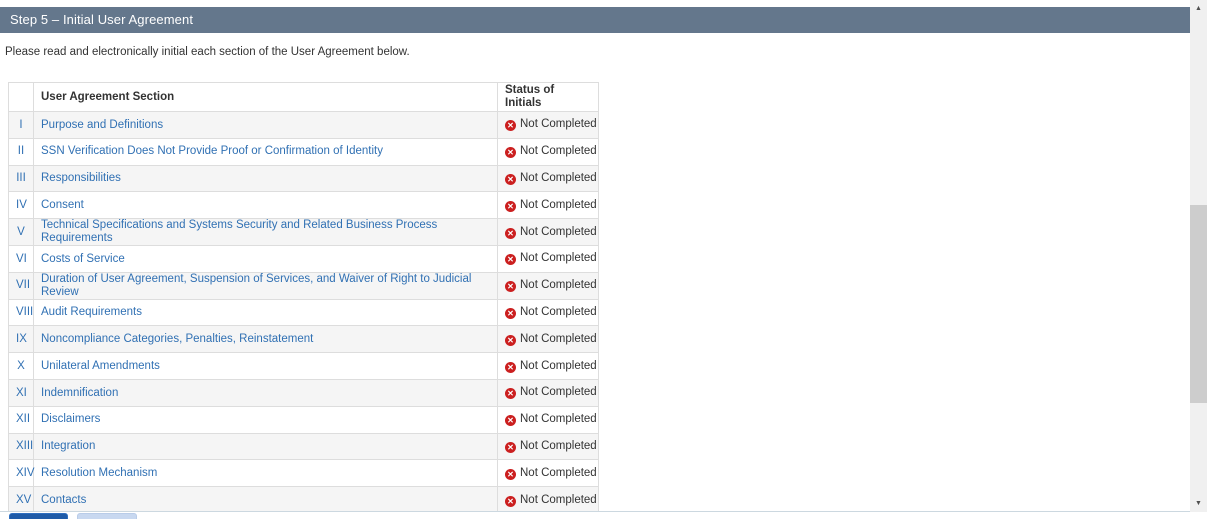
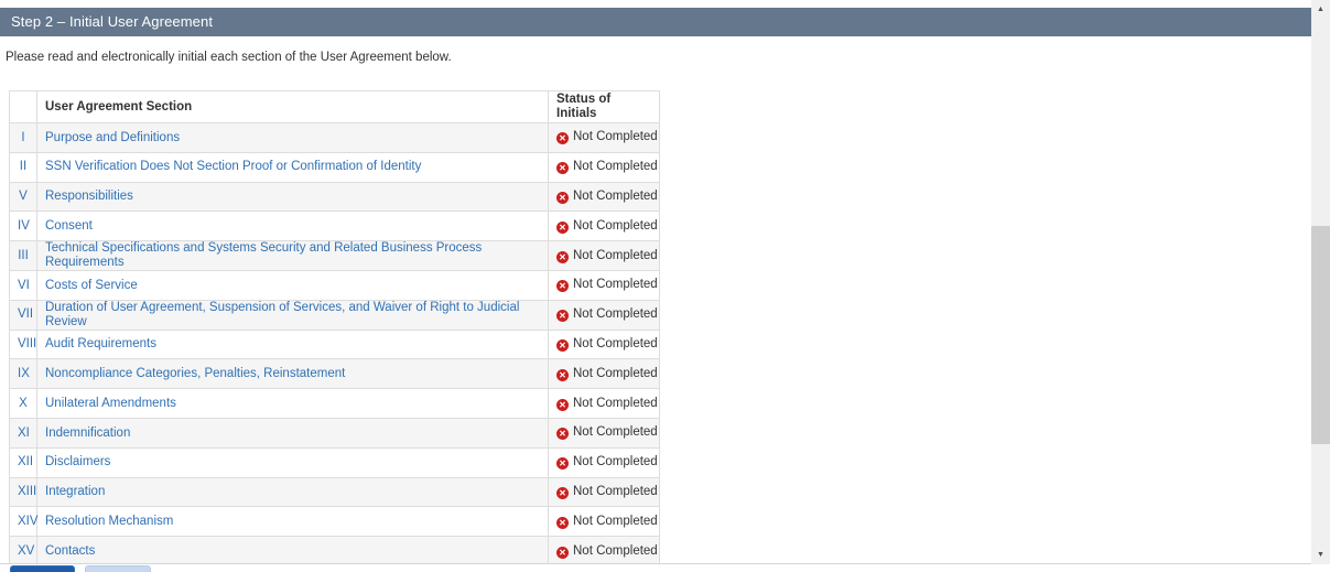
- Step 5 – Initial User Agreement
+ Step 2 – Initial User Agreement
  Please read and electronically initial each section of the User Agreement below.
  	User Agreement Section	Status of Initials
  I	Purpose and Definitions	✕ Not Completed
- II	SSN Verification Does Not Provide Proof or Confirmation of Identity	✕ Not Completed
+ II	SSN Verification Does Not Section Proof or Confirmation of Identity	✕ Not Completed
- III	Responsibilities	✕ Not Completed
+ V	Responsibilities	✕ Not Completed
  IV	Consent	✕ Not Completed
- V	Technical Specifications and Systems Security and Related Business Process Requirements	✕ Not Completed
+ III	Technical Specifications and Systems Security and Related Business Process Requirements	✕ Not Completed
  VI	Costs of Service	✕ Not Completed
  VII	Duration of User Agreement, Suspension of Services, and Waiver of Right to Judicial Review	✕ Not Completed
  VIII	Audit Requirements	✕ Not Completed
  IX	Noncompliance Categories, Penalties, Reinstatement	✕ Not Completed
  X	Unilateral Amendments	✕ Not Completed
  XI	Indemnification	✕ Not Completed
  XII	Disclaimers	✕ Not Completed
  XIII	Integration	✕ Not Completed
  XIV	Resolution Mechanism	✕ Not Completed
  XV	Contacts	✕ Not Completed
